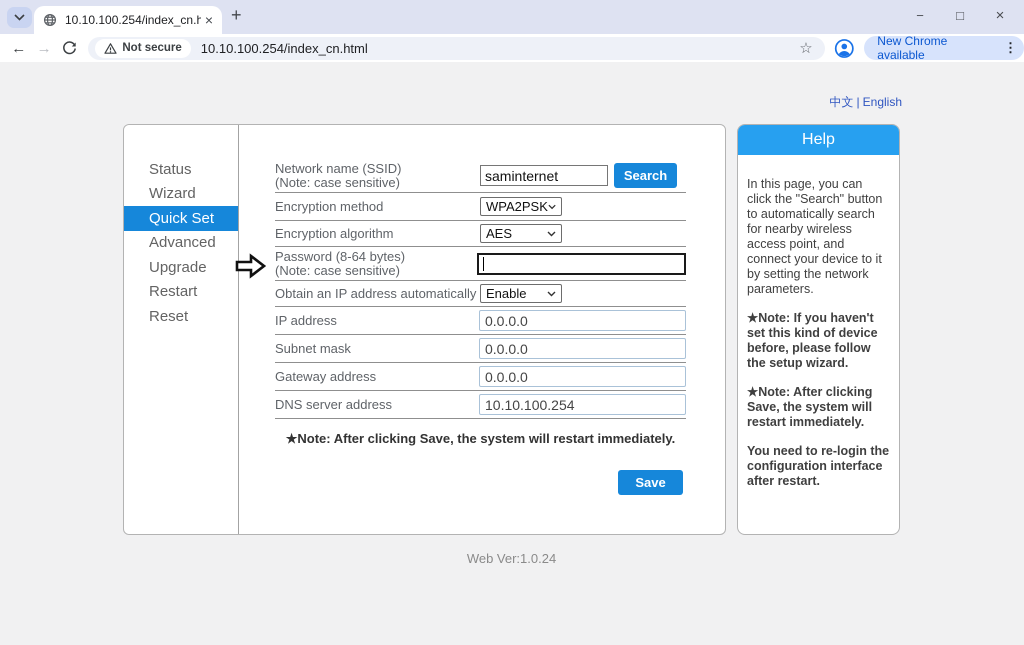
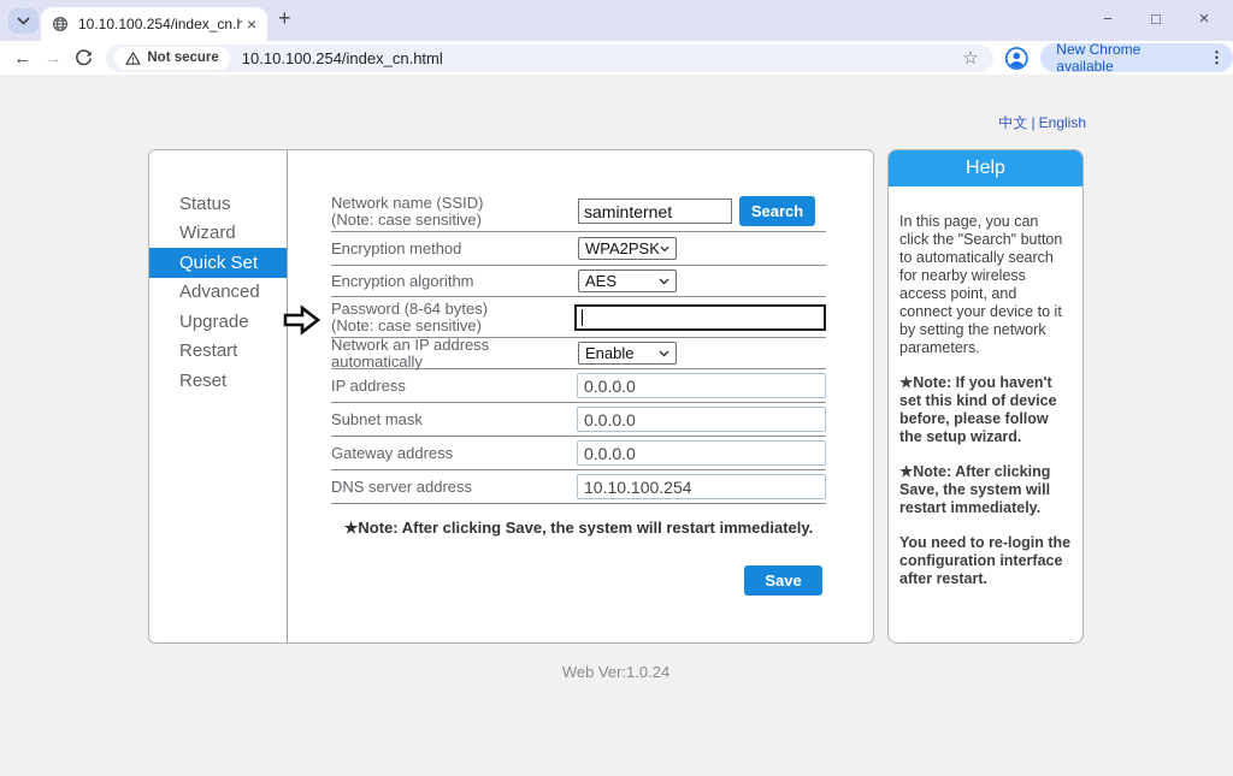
  10.10.100.254/index_cn.h
  ×
  +
  −
  □
  ×
  ←
  →
  Not secure
  10.10.100.254/index_cn.html
  ☆
  New Chrome available
  ⋮
  中文 | English
  Status
  Wizard
  Quick Set
  Advanced
  Upgrade
  Restart
  Reset
  Network name (SSID)
  (Note: case sensitive)
  saminternet
  Search
  Encryption method
  WPA2PSK
  Encryption algorithm
  AES
  Password (8-64 bytes)
  (Note: case sensitive)
- Obtain an IP address automatically
+ Network an IP address automatically
  Enable
  IP address
  0.0.0.0
  Subnet mask
  0.0.0.0
  Gateway address
  0.0.0.0
  DNS server address
  10.10.100.254
  ★Note: After clicking Save, the system will restart immediately.
  Save
  Help
  In this page, you can click the "Search" button to automatically search for nearby wireless access point, and connect your device to it by setting the network parameters.
  ★Note: If you haven't set this kind of device before, please follow the setup wizard.
  ★Note: After clicking Save, the system will restart immediately.
  You need to re-login the configuration interface after restart.
  Web Ver:1.0.24
